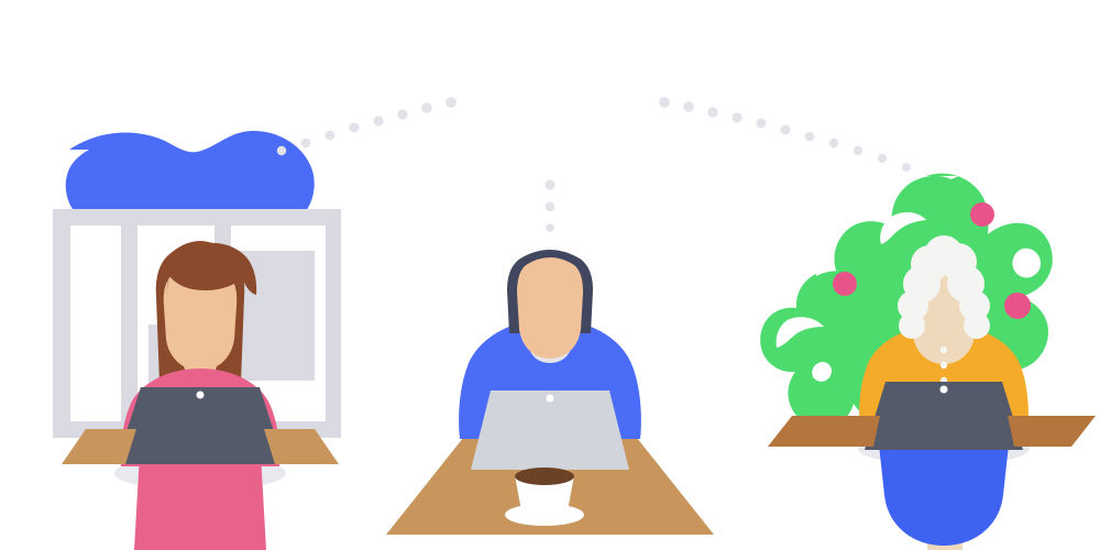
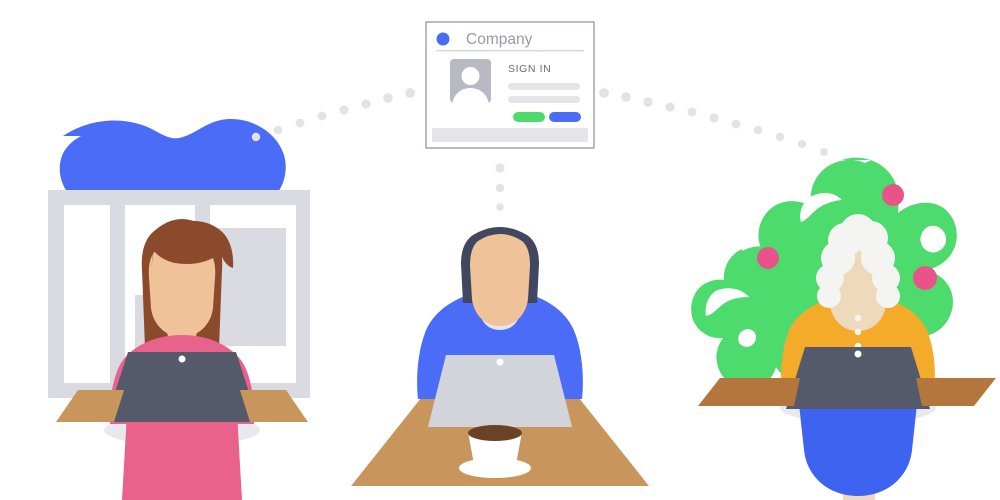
+ Company
+ SIGN IN
